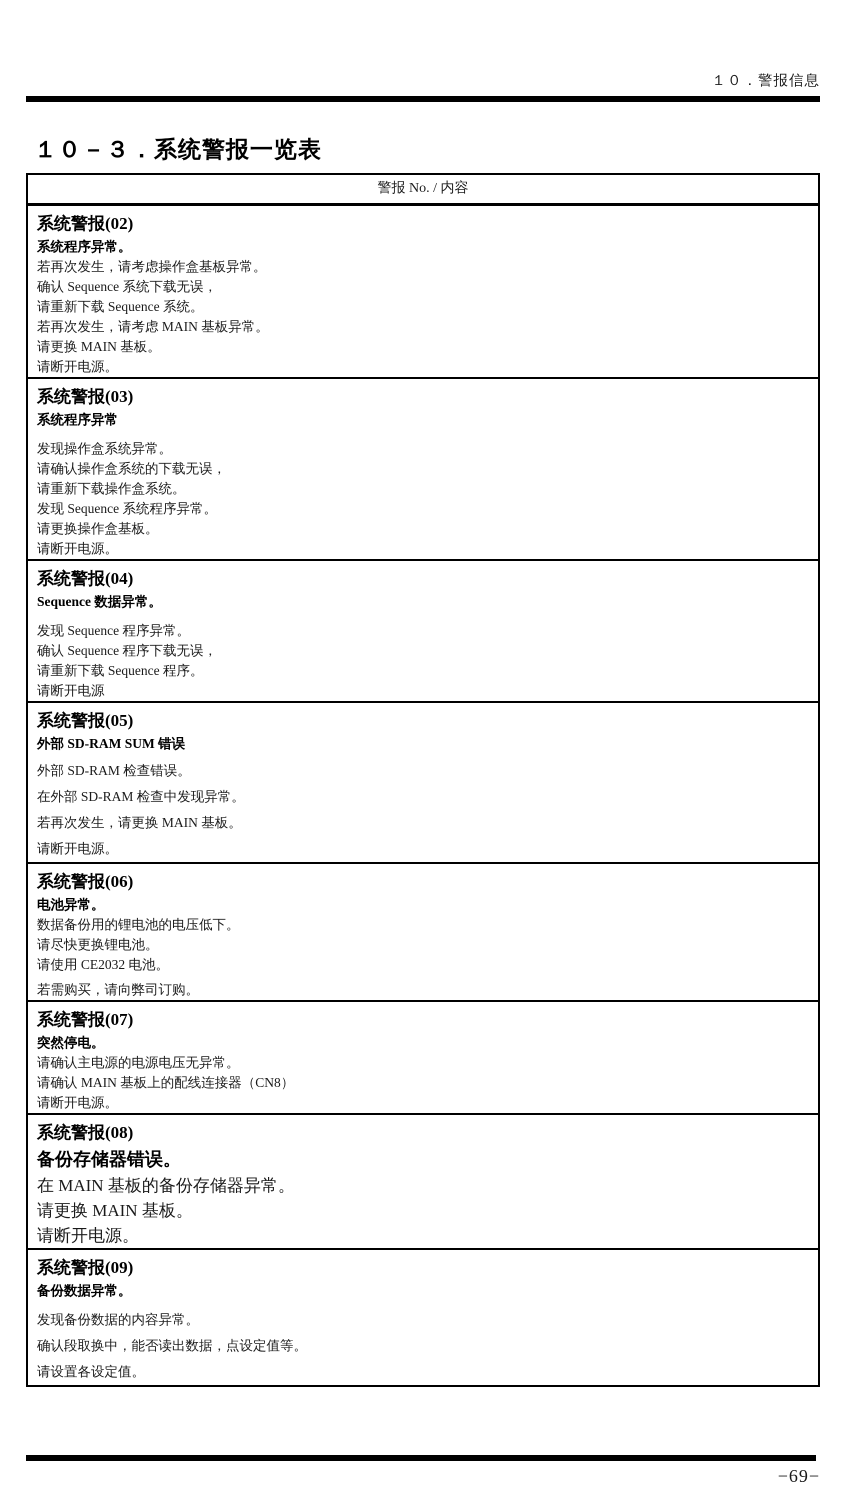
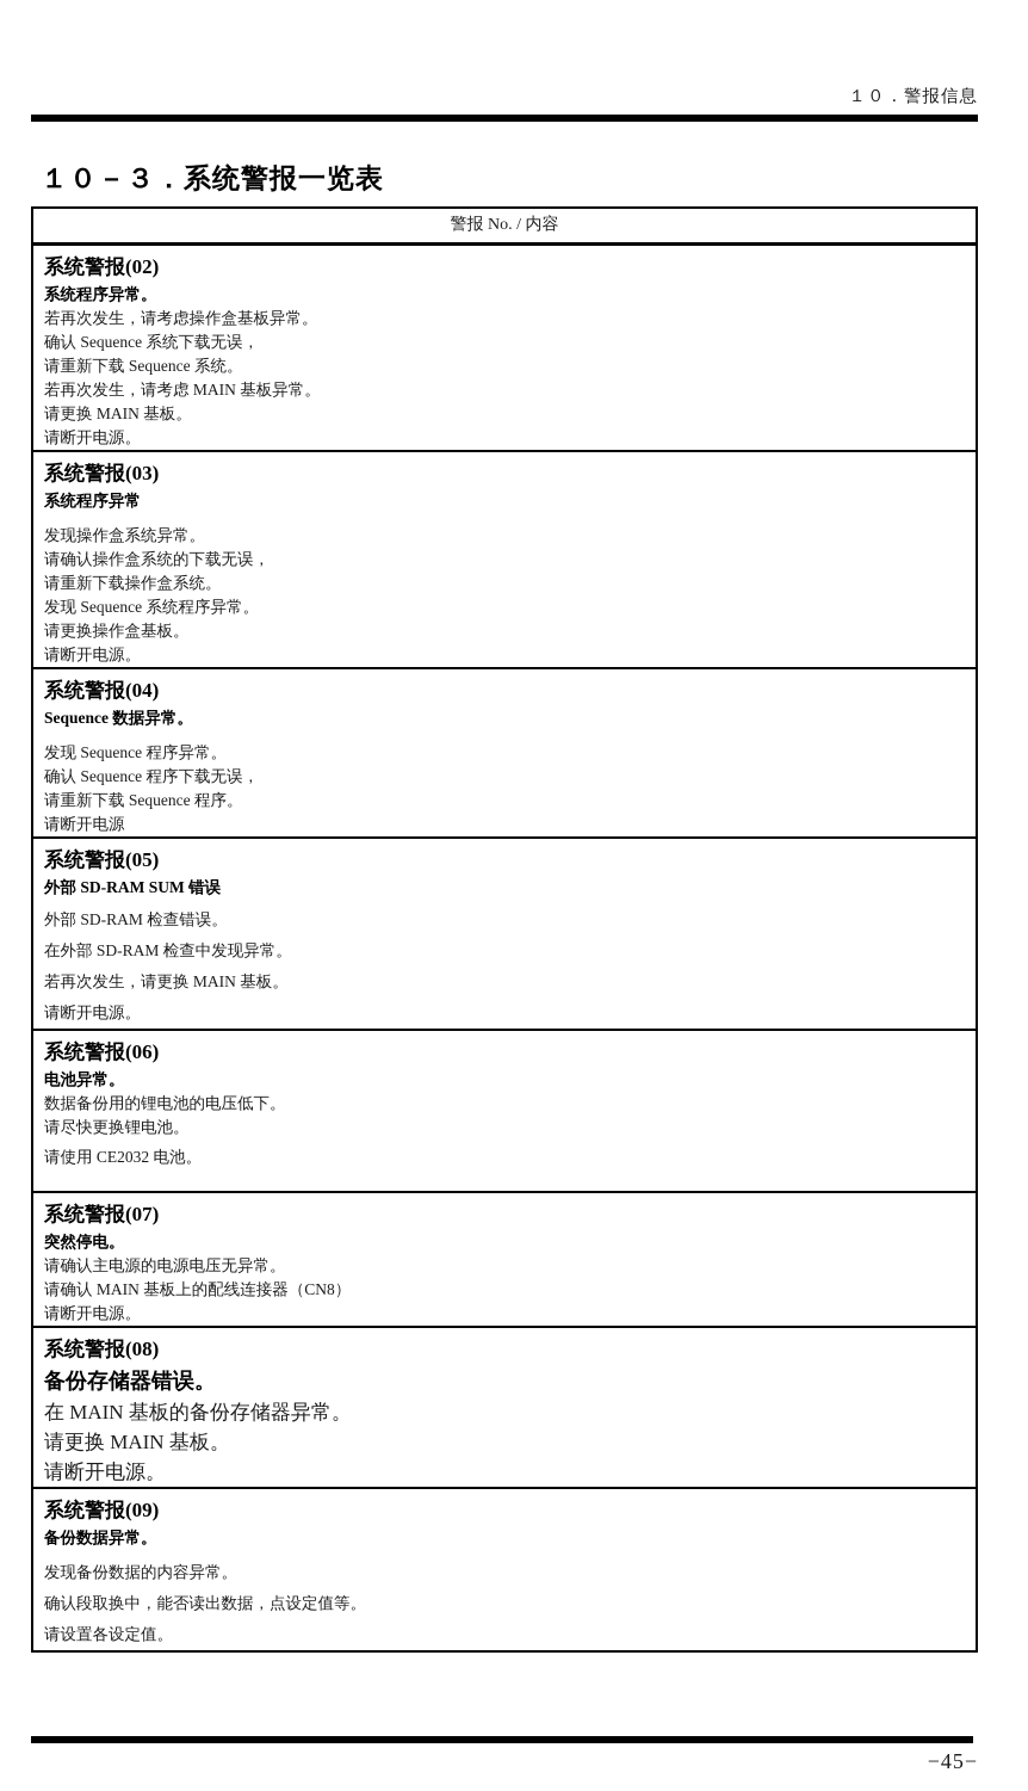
  １０．警报信息
  １０－３．系统警报一览表
  警报 No. / 内容
  系统警报(02)
  系统程序异常。
  若再次发生，请考虑操作盒基板异常。
  确认 Sequence 系统下载无误，
  请重新下载 Sequence 系统。
  若再次发生，请考虑 MAIN 基板异常。
  请更换 MAIN 基板。
  请断开电源。
  系统警报(03)
  系统程序异常
  发现操作盒系统异常。
  请确认操作盒系统的下载无误，
  请重新下载操作盒系统。
  发现 Sequence 系统程序异常。
  请更换操作盒基板。
  请断开电源。
  系统警报(04)
  Sequence 数据异常。
  发现 Sequence 程序异常。
  确认 Sequence 程序下载无误，
  请重新下载 Sequence 程序。
  请断开电源
  系统警报(05)
  外部 SD-RAM SUM 错误
  外部 SD-RAM 检查错误。
  在外部 SD-RAM 检查中发现异常。
  若再次发生，请更换 MAIN 基板。
  请断开电源。
  系统警报(06)
  电池异常。
  数据备份用的锂电池的电压低下。
  请尽快更换锂电池。
  请使用 CE2032 电池。
- 若需购买，请向弊司订购。
  系统警报(07)
  突然停电。
  请确认主电源的电源电压无异常。
  请确认 MAIN 基板上的配线连接器（CN8）
  请断开电源。
  系统警报(08)
  备份存储器错误。
  在 MAIN 基板的备份存储器异常。
  请更换 MAIN 基板。
  请断开电源。
  系统警报(09)
  备份数据异常。
  发现备份数据的内容异常。
  确认段取换中，能否读出数据，点设定值等。
  请设置各设定值。
- −69−
+ −45−
